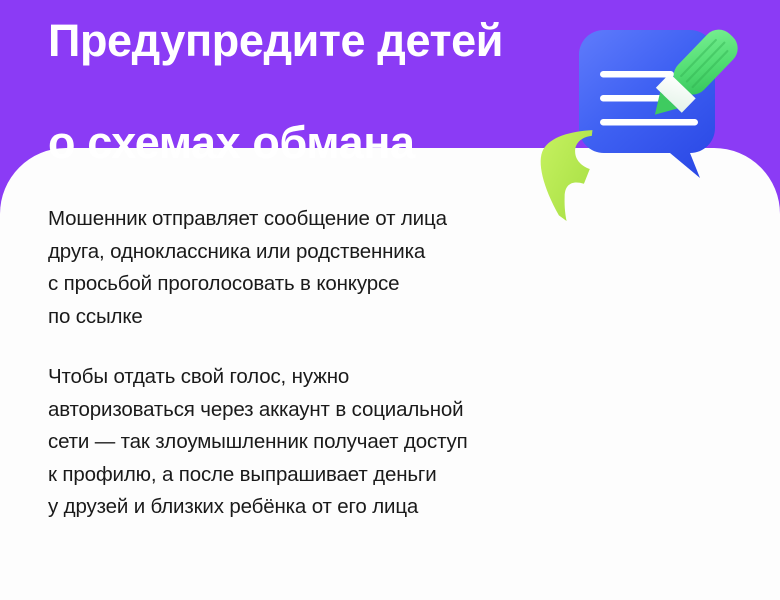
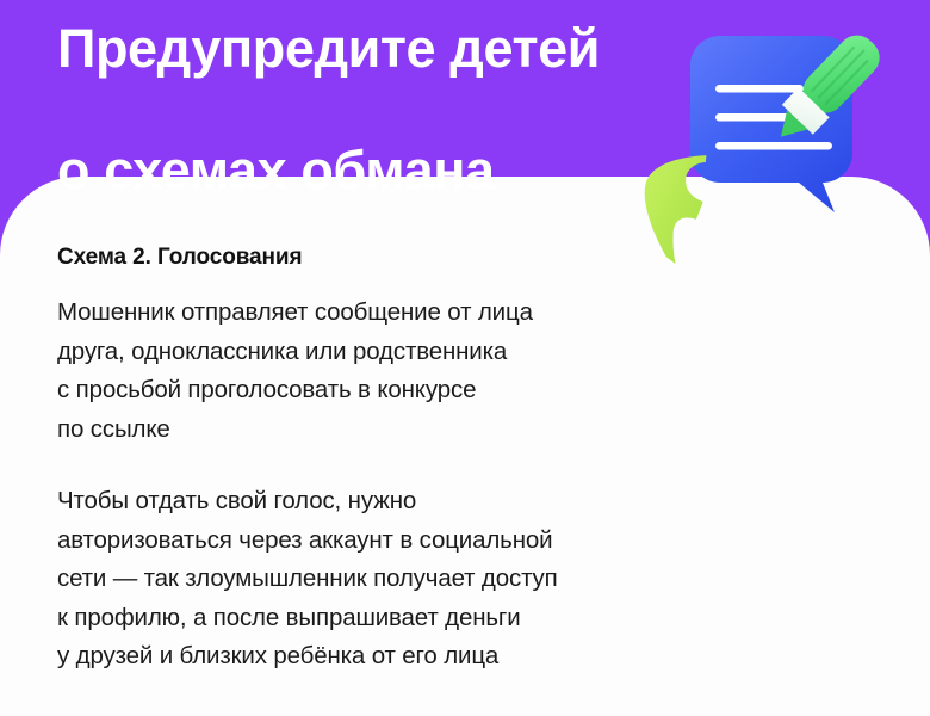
  Предупредите детей
  о схемах обмана
+ Схема 2. Голосования
  Мошенник отправляет сообщение от лица
  друга, одноклассника или родственника
  с просьбой проголосовать в конкурсе
  по ссылке
  Чтобы отдать свой голос, нужно
  авторизоваться через аккаунт в социальной
  сети — так злоумышленник получает доступ
  к профилю, а после выпрашивает деньги
  у друзей и близких ребёнка от его лица
